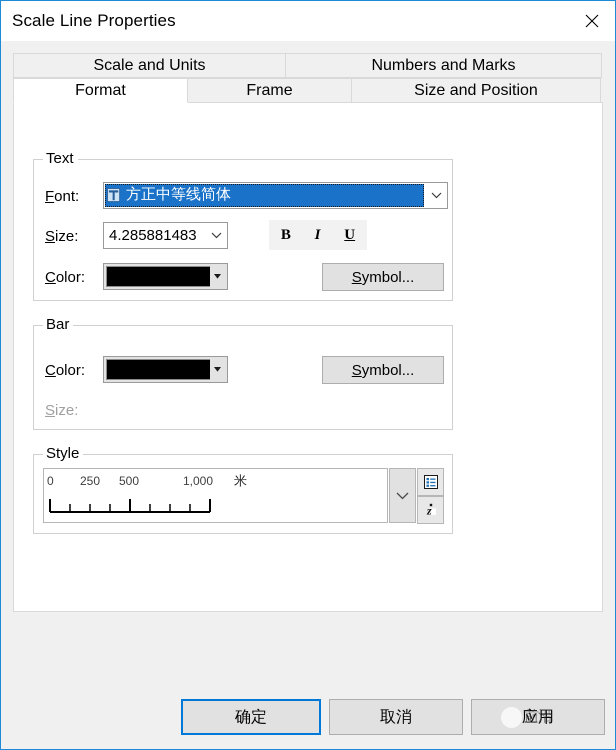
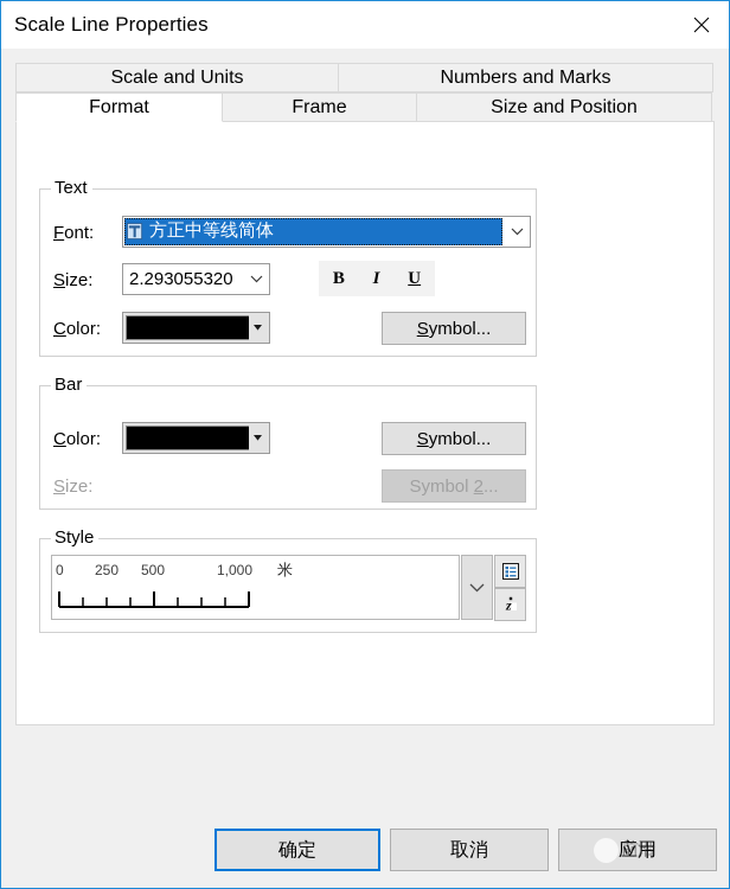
  Scale Line Properties
  Scale and Units
  Numbers and Marks
  Format
  Frame
  Size and Position
  Text
  Font:
  方正中等线简体
  Size:
- 4.285881483
+ 2.293055320
  B
  I
  U
  Color:
  S
  ymbol...
  Bar
  Color:
  S
  ymbol...
  Size:
+ Symbol
+ 2
+ ...
  Style
  0
  250
  500
  1,000
  米
  z
  确定
  取消
  应用
  前沿
